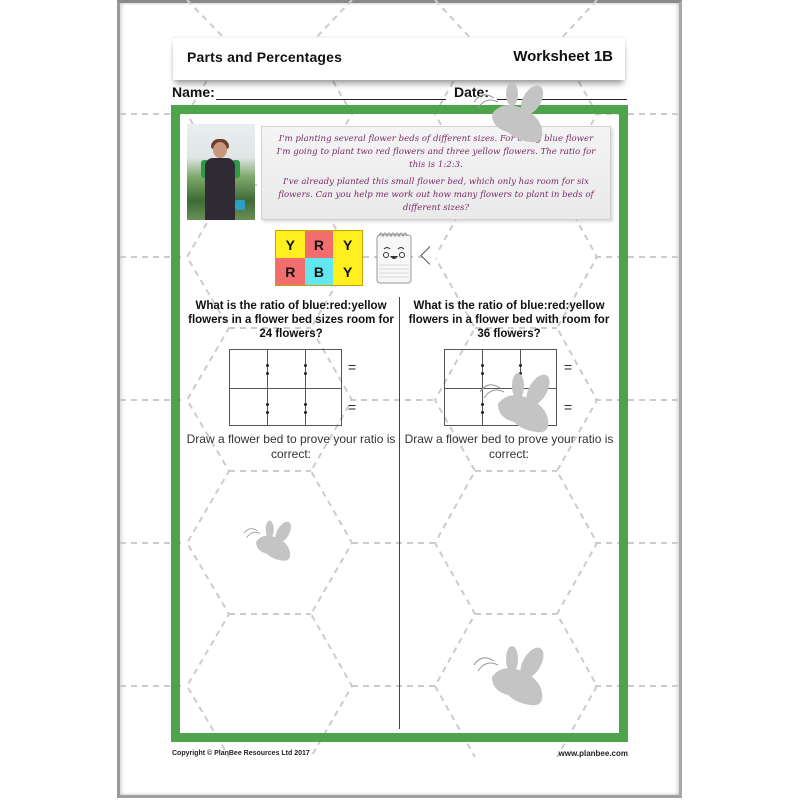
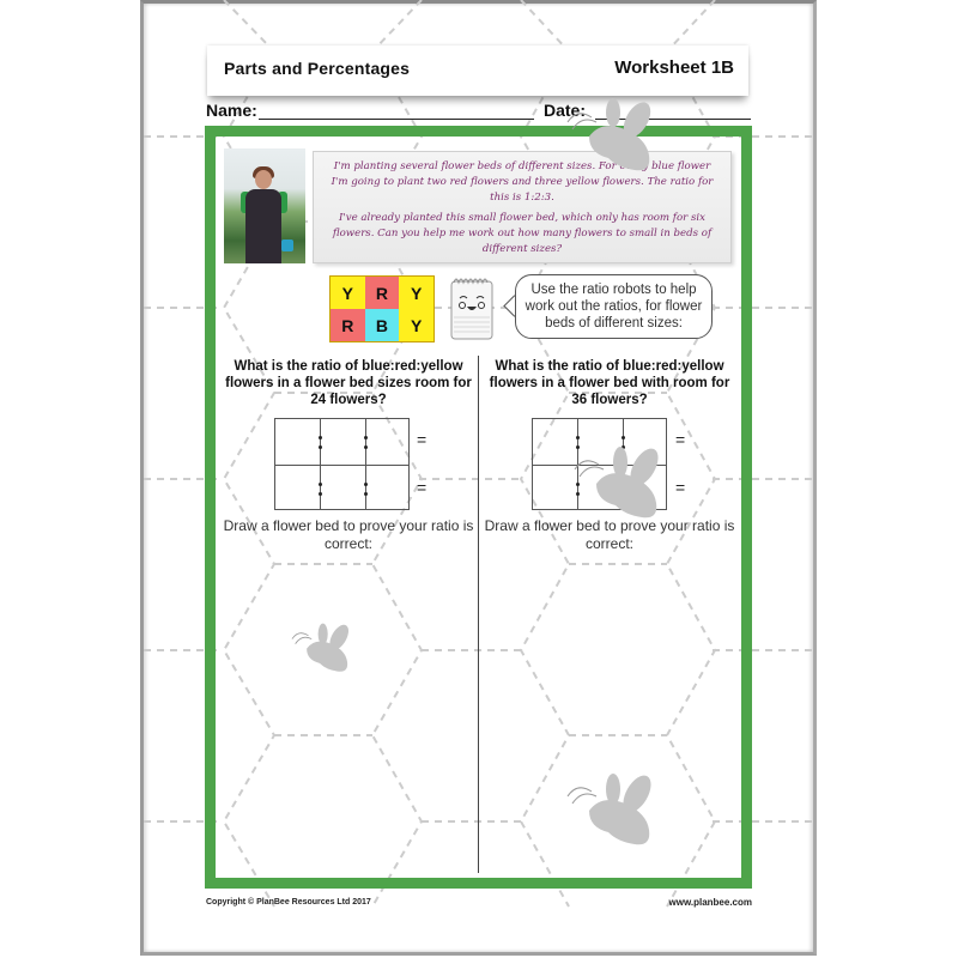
  Parts and Percentages
  Worksheet 1B
  Name:
  Date:
  I'm planting several flower beds of different sizes. For blue flower I'm going to plant two red flowers and three yellow flowers. The ratio for this is 1:2:3.
- I've already planted this small flower bed, which only has room for six flowers. Can you help me work out how many flowers to plant in beds of different sizes?
+ I've already planted this small flower bed, which only has room for six flowers. Can you help me work out how many flowers to small in beds of different sizes?
  Y
  R
  Y
  R
  B
  Y
+ Use the ratio robots to help work out the ratios, for flower beds of different sizes:
  What is the ratio of blue:red:yellow flowers in a flower bed sizes room for 24 flowers?
  =
  =
  Draw a flower bed to prove your ratio is correct:
  What is the ratio of blue:red:yellow flowers in a flower bed with room for 36 flowers?
  =
  =
  Draw a flower bed to prove your ratio is correct:
  www.planbee.com
